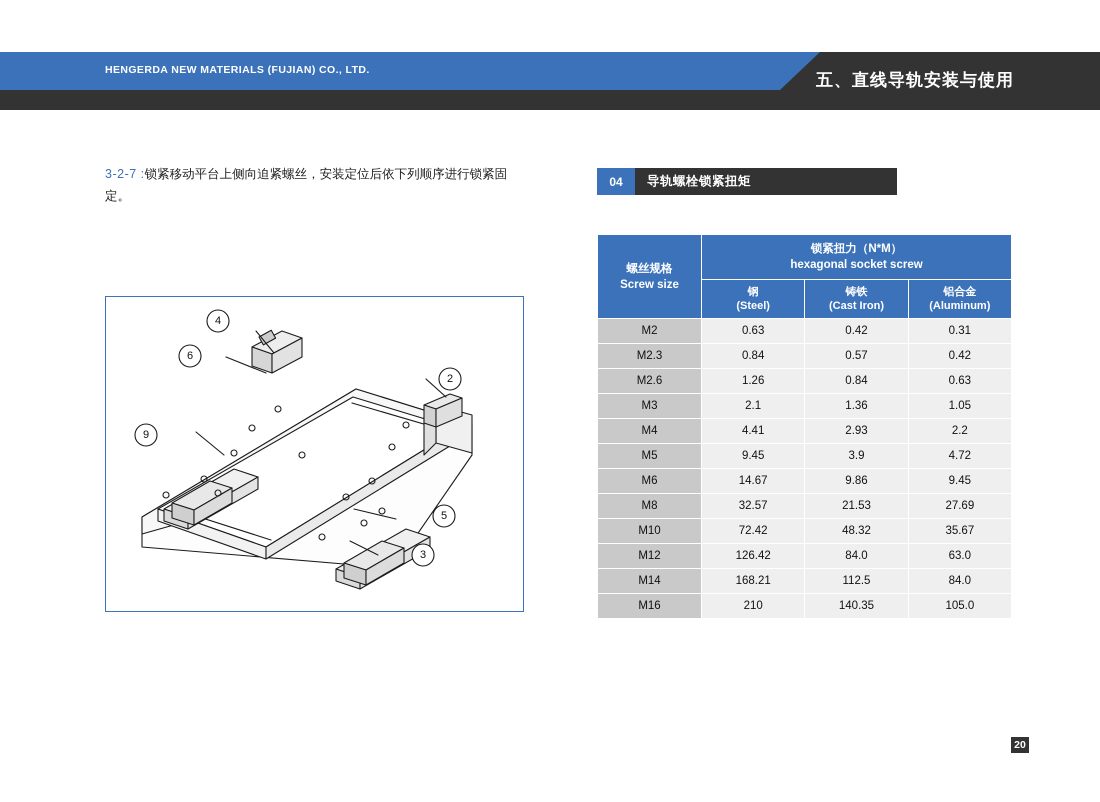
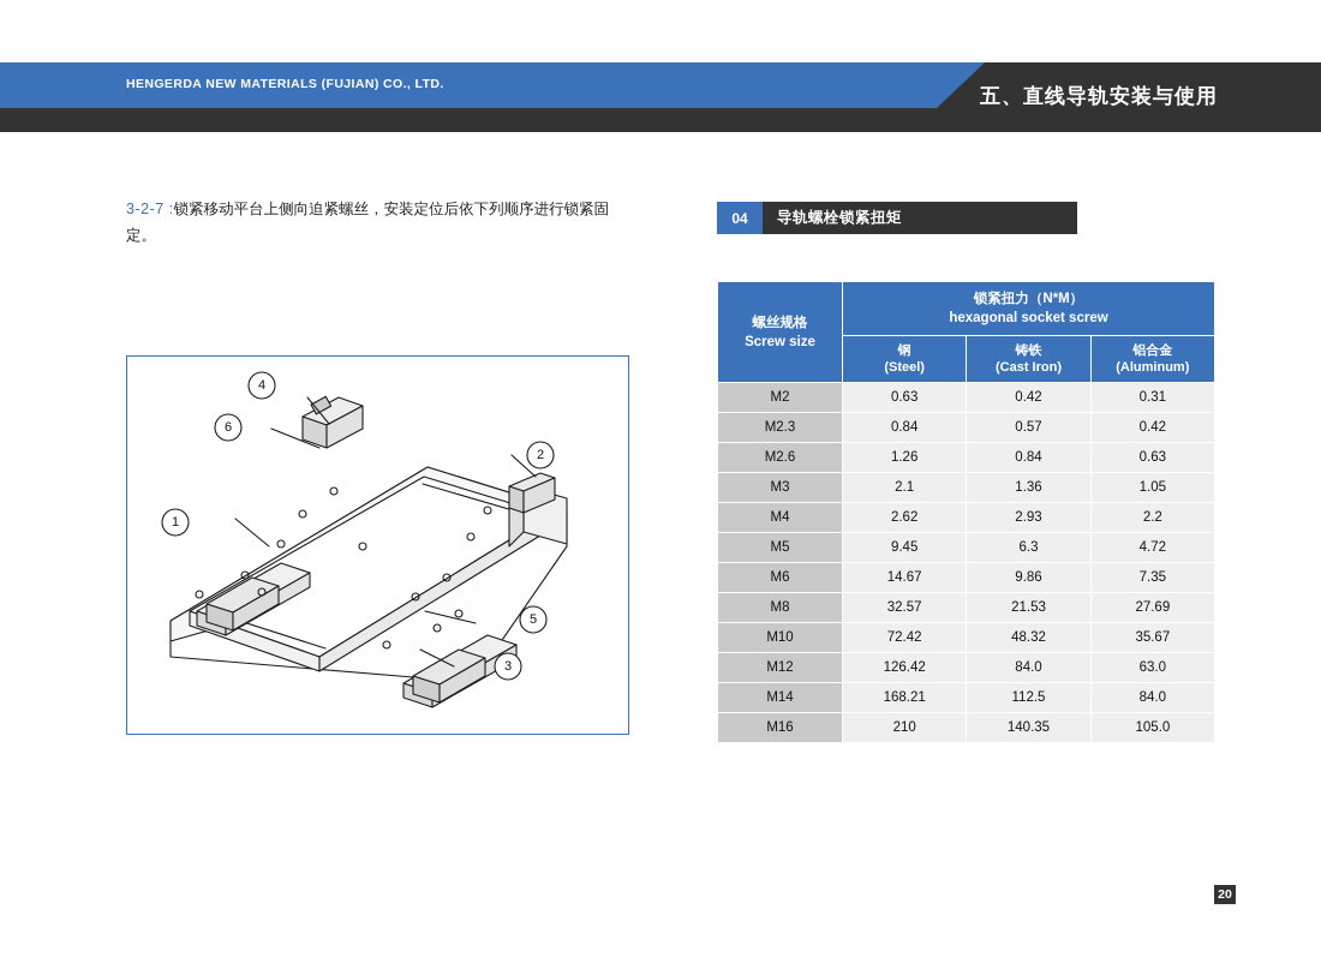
  HENGERDA NEW MATERIALS (FUJIAN) CO., LTD.
  五、直线导轨安装与使用
  3-2-7 :锁紧移动平台上侧向迫紧螺丝，安装定位后依下列顺序进行锁紧固定。
  4
  6
  2
- 9
+ 1
  5
  3
  04
  导轨螺栓锁紧扭矩
  螺丝规格 Screw size	锁紧扭力（N*M） hexagonal socket screw
  钢 (Steel)	铸铁 (Cast Iron)	铝合金 (Aluminum)
  M2	0.63	0.42	0.31
  M2.3	0.84	0.57	0.42
  M2.6	1.26	0.84	0.63
  M3	2.1	1.36	1.05
- M4	4.41	2.93	2.2
+ M4	2.62	2.93	2.2
- M5	9.45	3.9	4.72
+ M5	9.45	6.3	4.72
- M6	14.67	9.86	9.45
+ M6	14.67	9.86	7.35
  M8	32.57	21.53	27.69
  M10	72.42	48.32	35.67
  M12	126.42	84.0	63.0
  M14	168.21	112.5	84.0
  M16	210	140.35	105.0
  20
